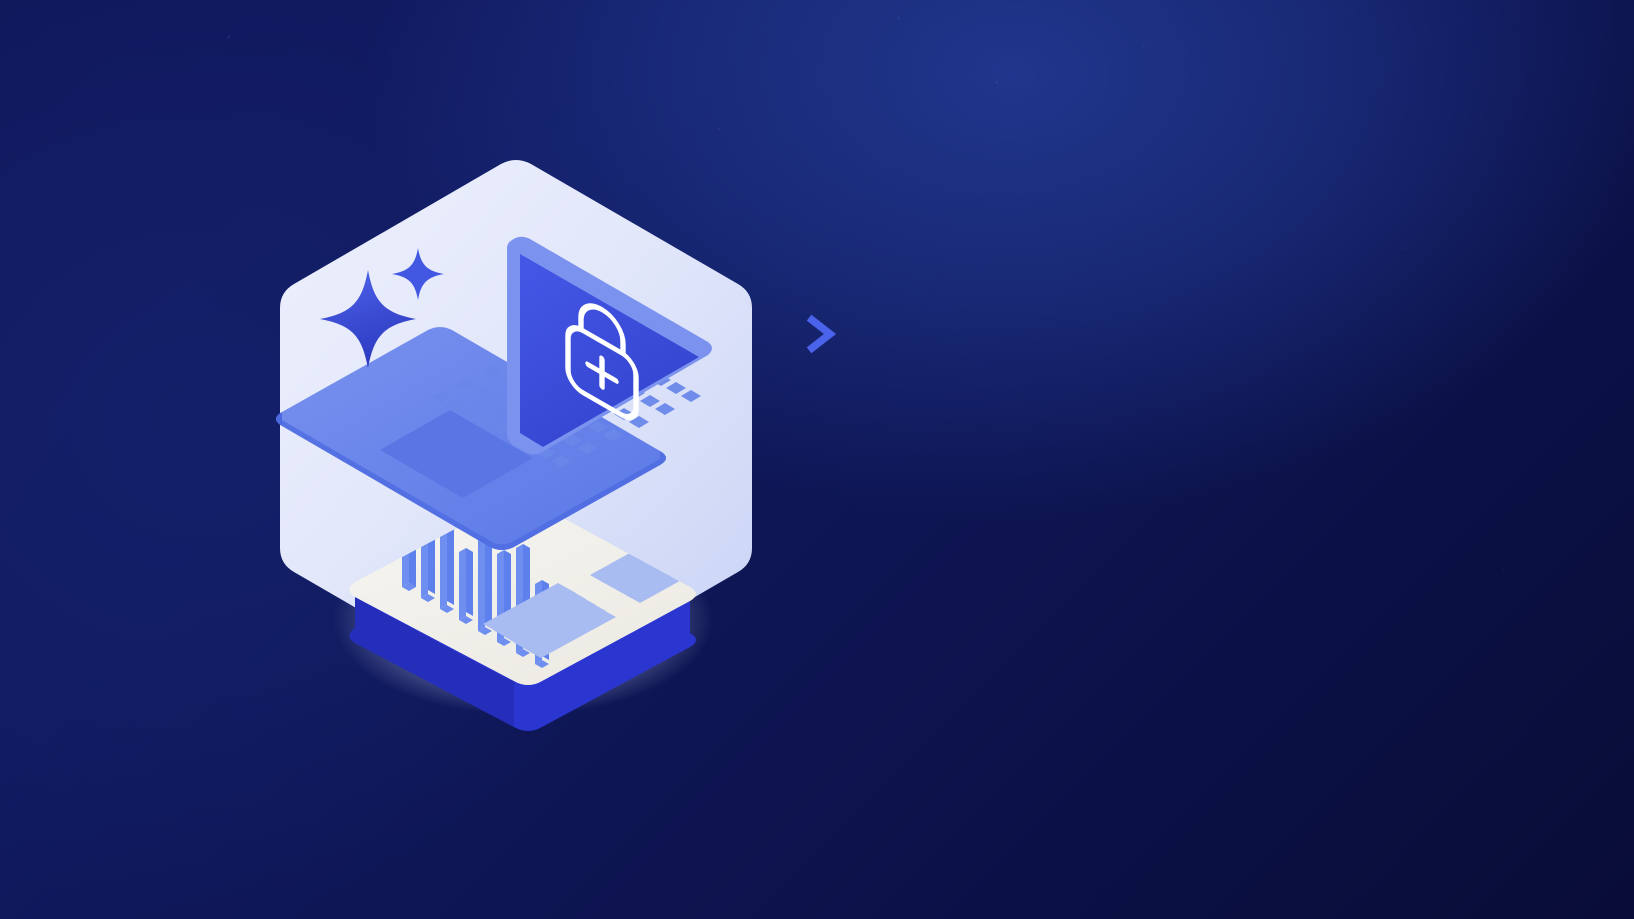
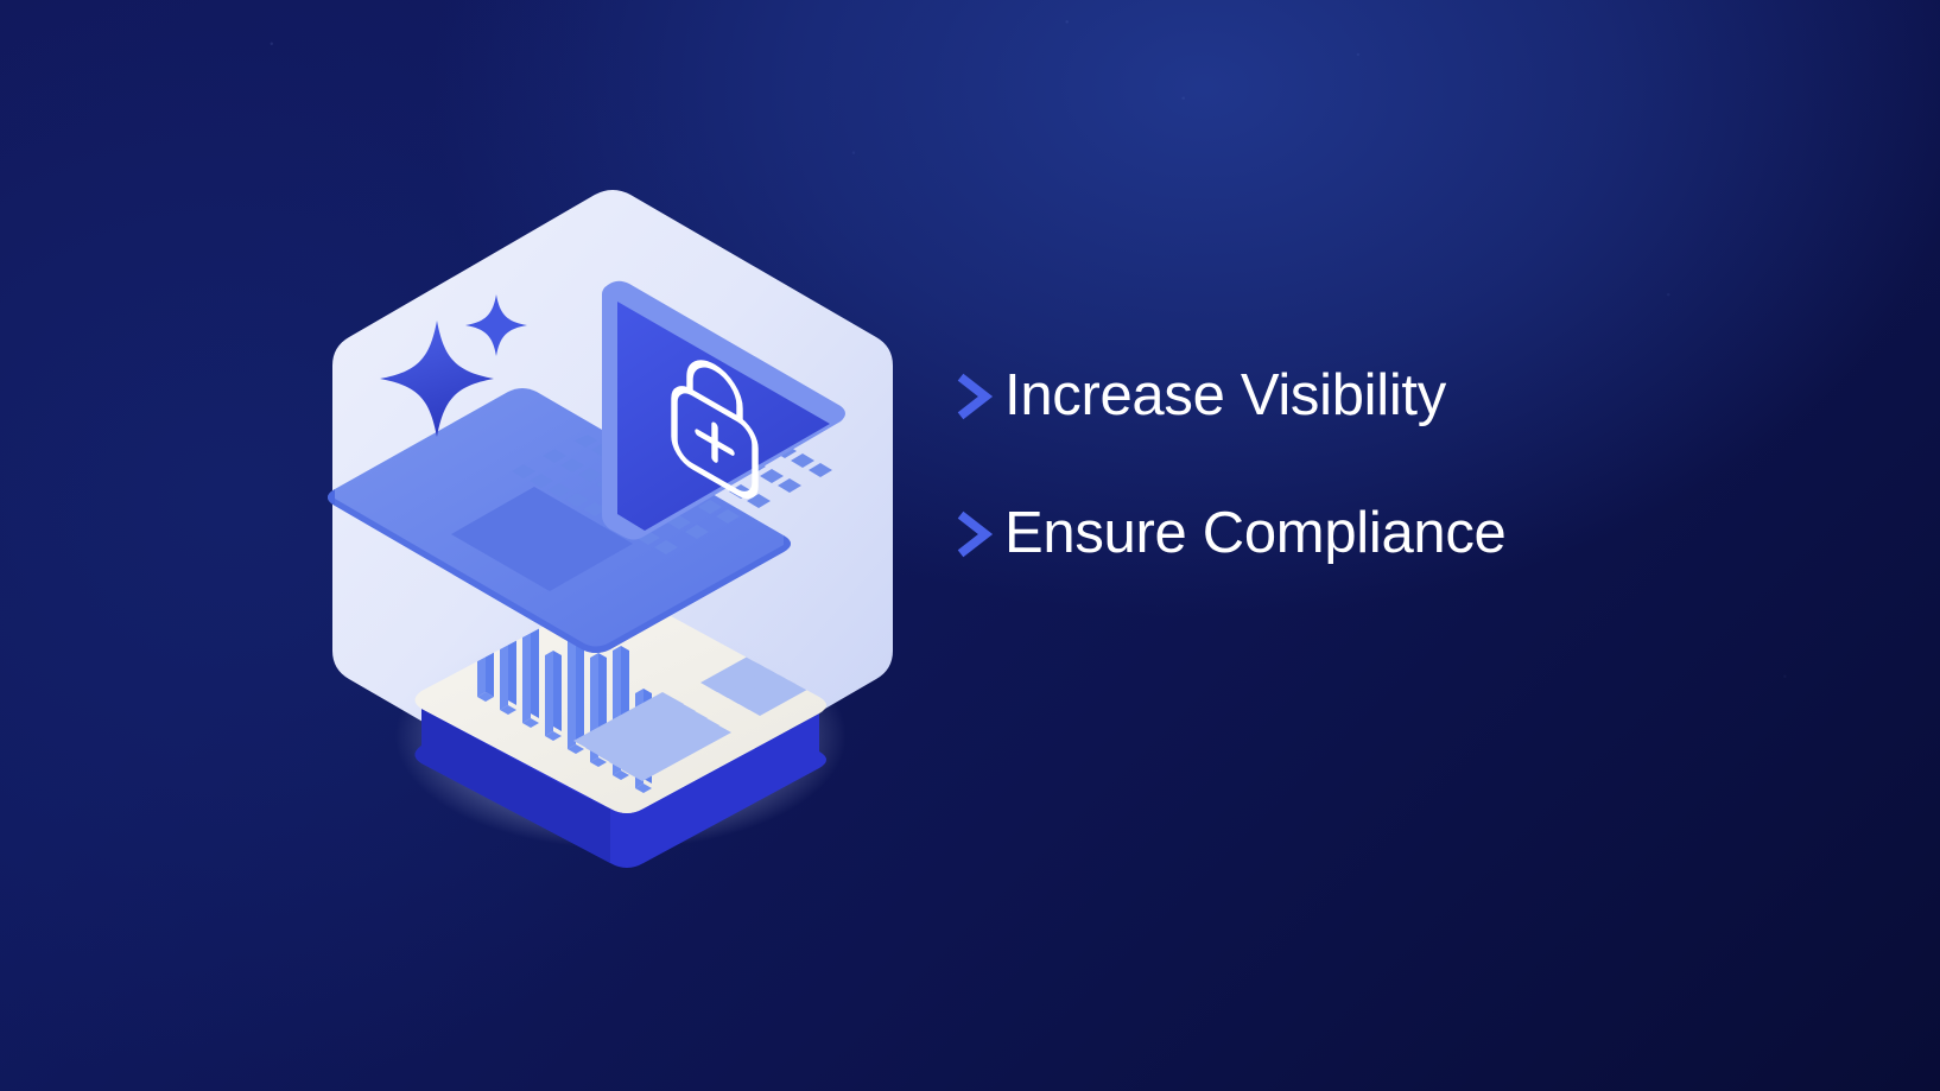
+ Increase Visibility
+ Ensure Compliance
